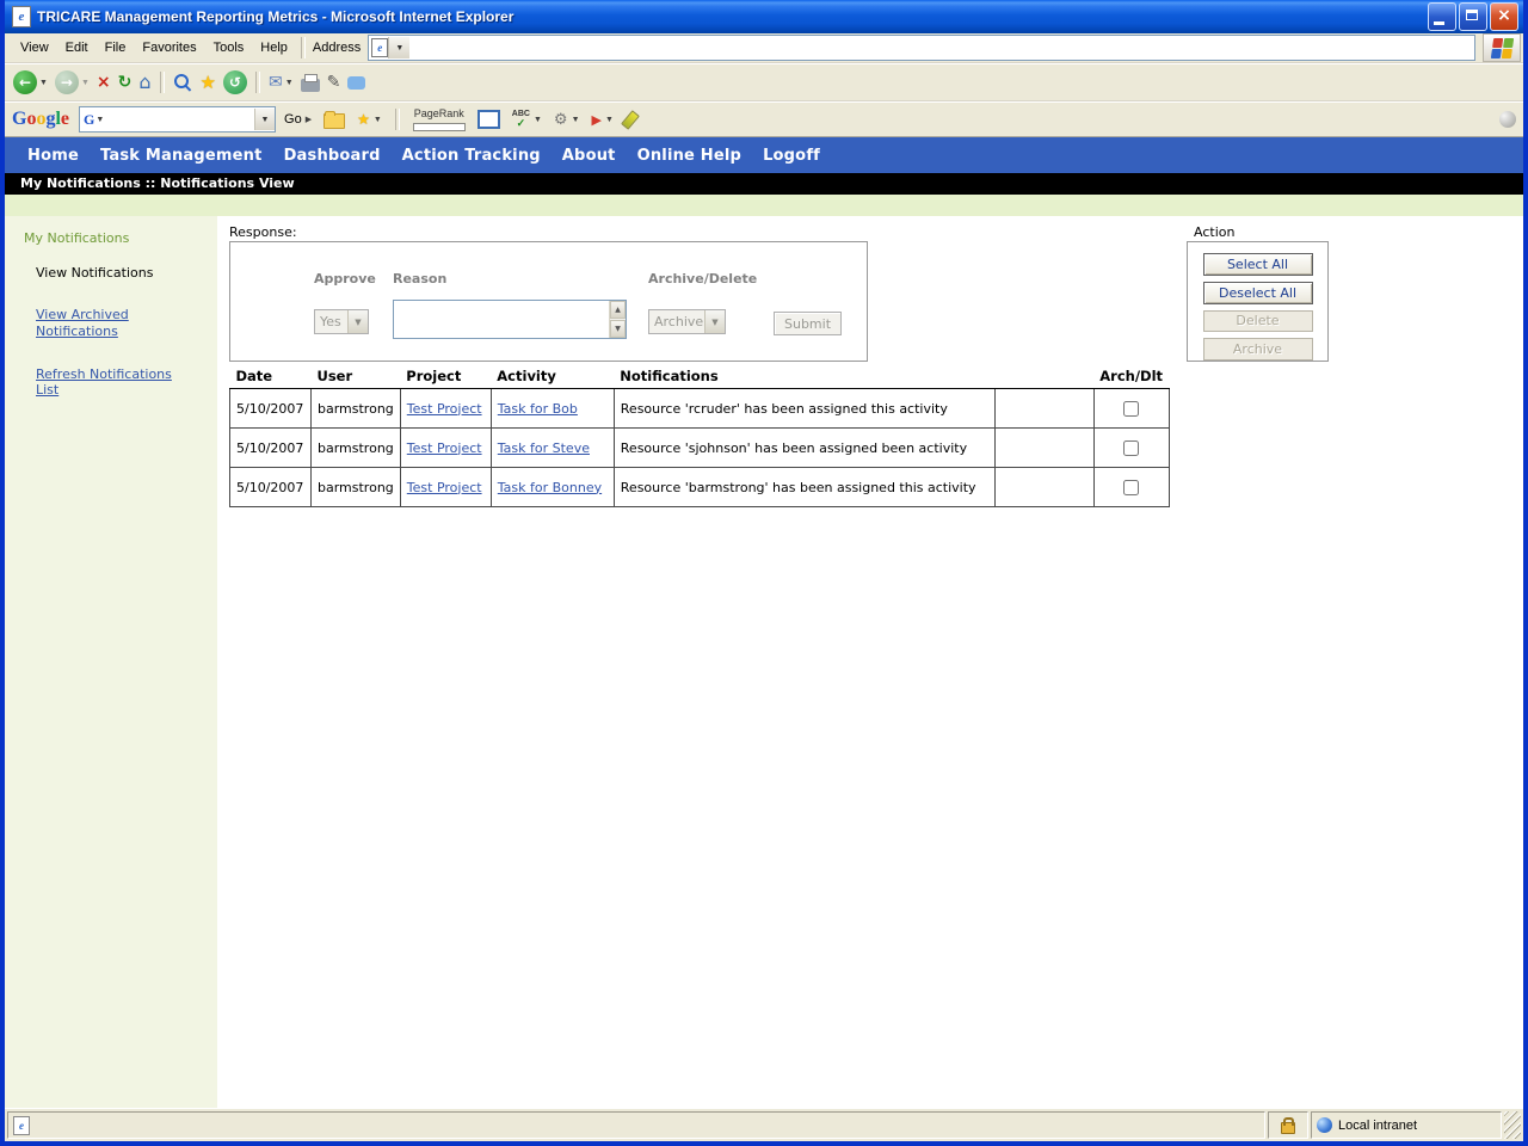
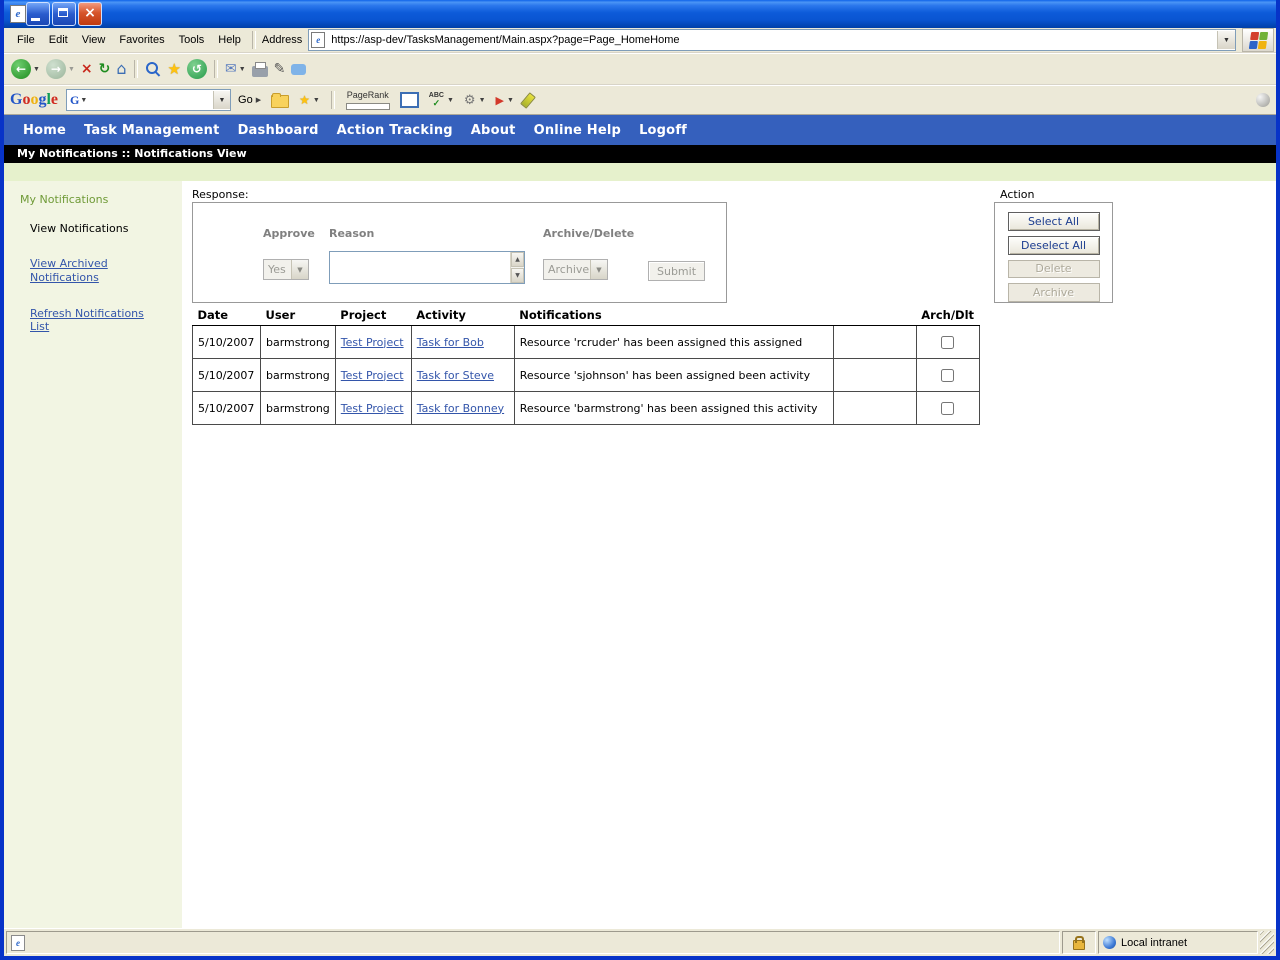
  e
- TRICARE Management Reporting Metrics - Microsoft Internet Explorer
  ×
- View
+ File
  Edit
- File
+ View
  Favorites
  Tools
  Help
  Address
  e
+ https://asp-dev/TasksManagement/Main.aspx?page=Page_HomeHome
  ←
  →
  ×
  ↻
  ⌂
  ★
  ↺
  ✉
  ✎
  Google
  G
  Go
  ★
  PageRank
  ✓
  ⚙
  ▶
  Home
  Task Management
  Dashboard
  Action Tracking
  About
  Online Help
  Logoff
  My Notifications :: Notifications View
  My Notifications
  View Notifications
  View Archived Notifications
  Refresh Notifications List
  Response:
  Approve
  Reason
  Archive/Delete
  Yes
  ▼
  Archive
  ▼
  Submit
  Date	User	Project	Activity	Notifications		Arch/Dlt
- 5/10/2007	barmstrong	Test Project	Task for Bob	Resource 'rcruder' has been assigned this activity
+ 5/10/2007	barmstrong	Test Project	Task for Bob	Resource 'rcruder' has been assigned this assigned
  5/10/2007	barmstrong	Test Project	Task for Steve	Resource 'sjohnson' has been assigned been activity
  5/10/2007	barmstrong	Test Project	Task for Bonney	Resource 'barmstrong' has been assigned this activity
  Action
  Select All
  Deselect All
  Delete
  Archive
  e
  Local intranet
